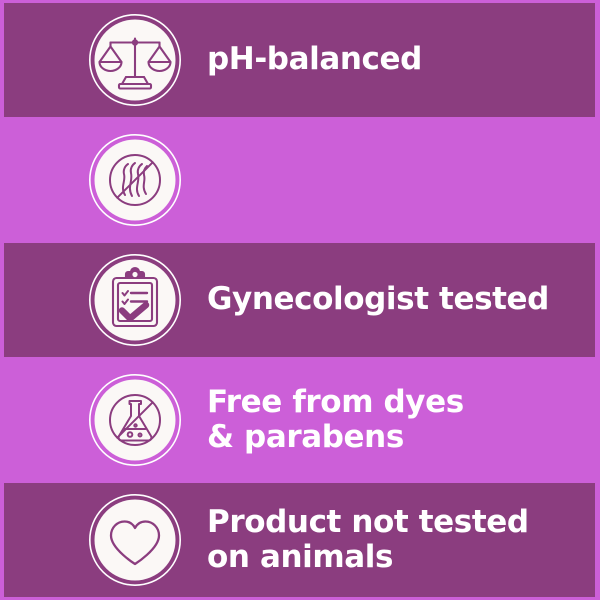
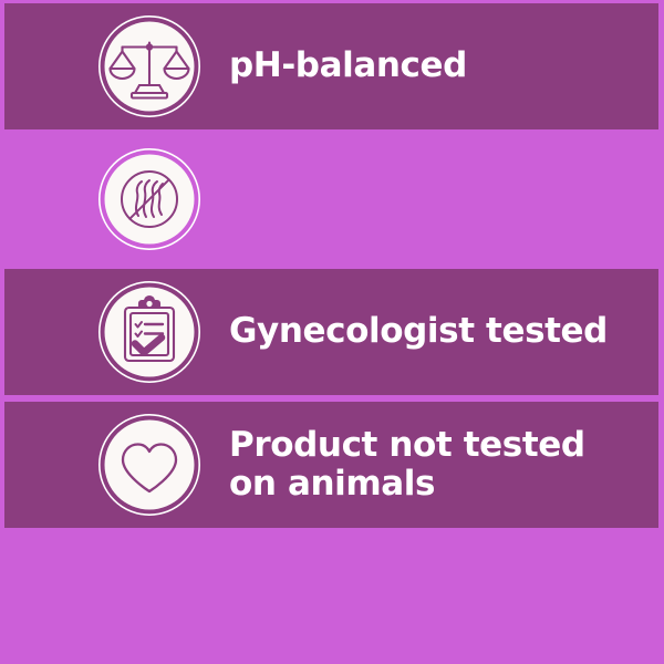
  pH-balanced
  Gynecologist tested
- Free from dyes
- & parabens
  Product not tested
  on animals
